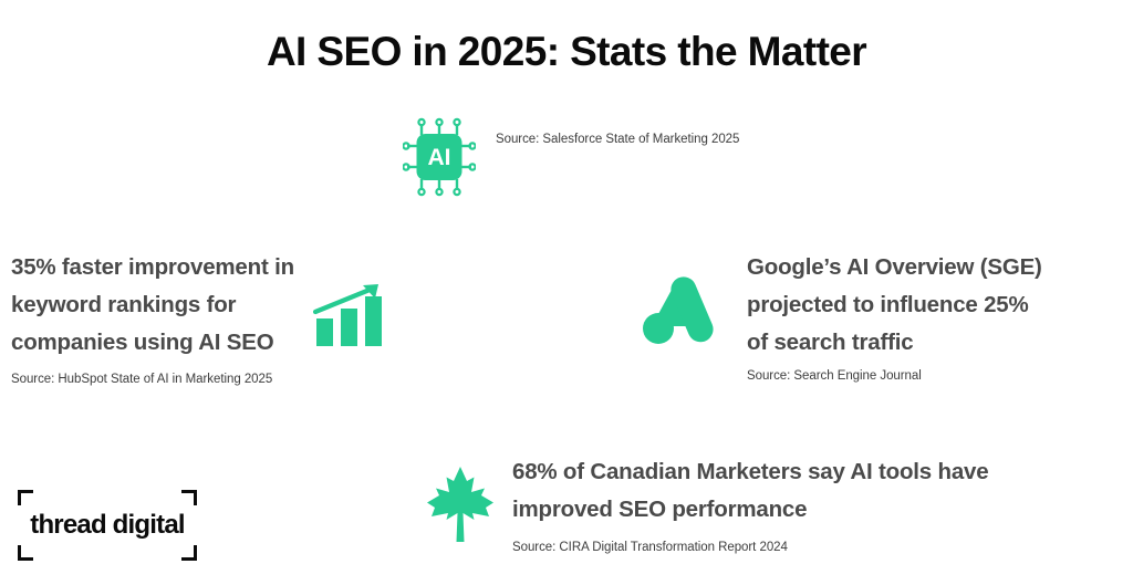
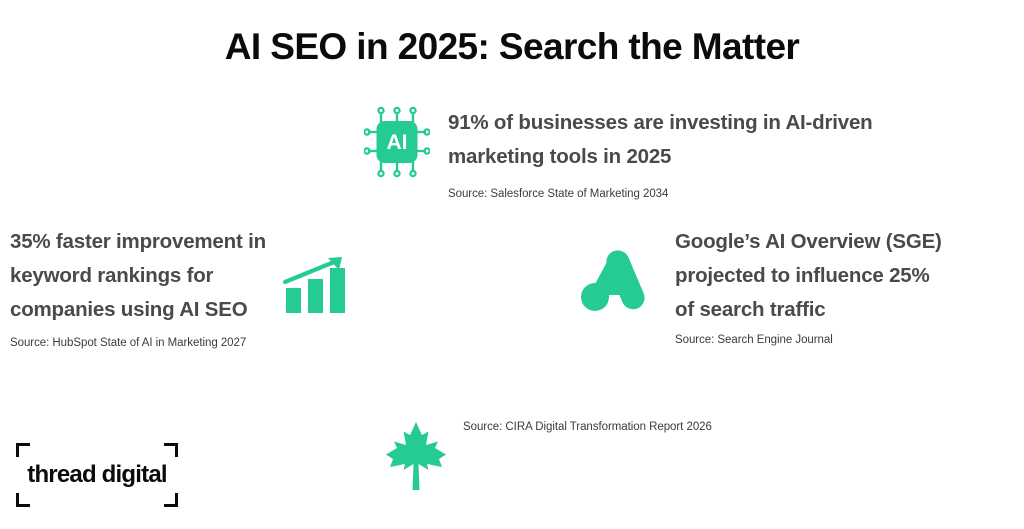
- AI SEO in 2025: Stats the Matter
+ AI SEO in 2025: Search the Matter
  AI
+ 91% of businesses are investing in AI-driven
+ marketing tools in 2025
- Source: Salesforce State of Marketing 2025
+ Source: Salesforce State of Marketing 2034
  35% faster improvement in
  keyword rankings for
  companies using AI SEO
- Source: HubSpot State of AI in Marketing 2025
+ Source: HubSpot State of AI in Marketing 2027
  Google’s AI Overview (SGE)
  projected to influence 25%
  of search traffic
  Source: Search Engine Journal
- 68% of Canadian Marketers say AI tools have
- improved SEO performance
- Source: CIRA Digital Transformation Report 2024
+ Source: CIRA Digital Transformation Report 2026
  thread digital
